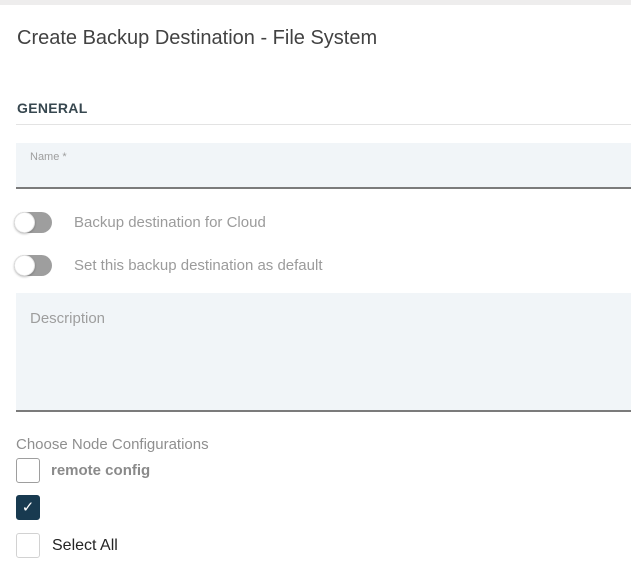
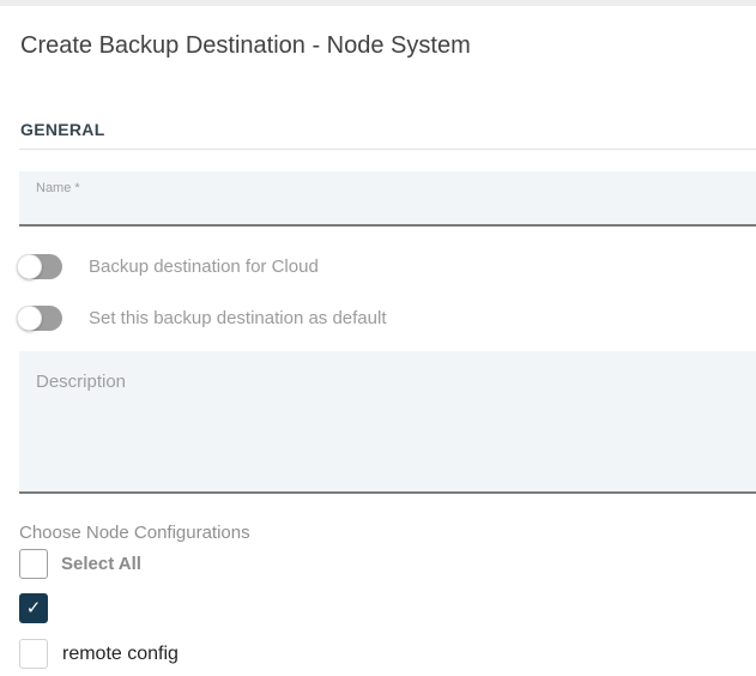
- Create Backup Destination - File System
+ Create Backup Destination - Node System
  GENERAL
  Name *
  Backup destination for Cloud
  Set this backup destination as default
  Description
  Choose Node Configurations
- remote config
+ Select All
  ✓
- Select All
+ remote config
